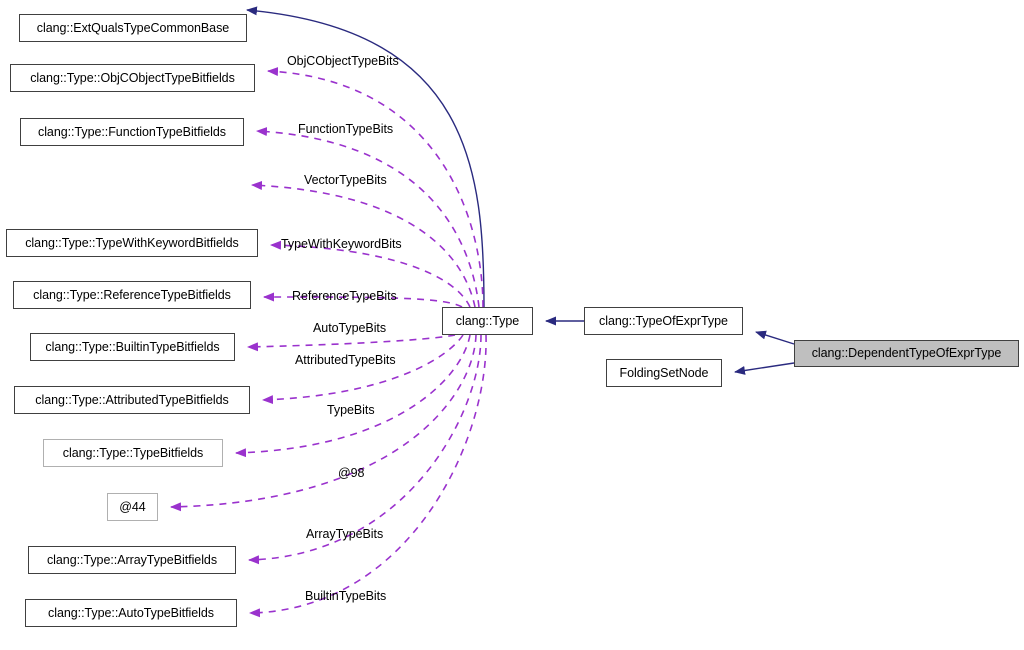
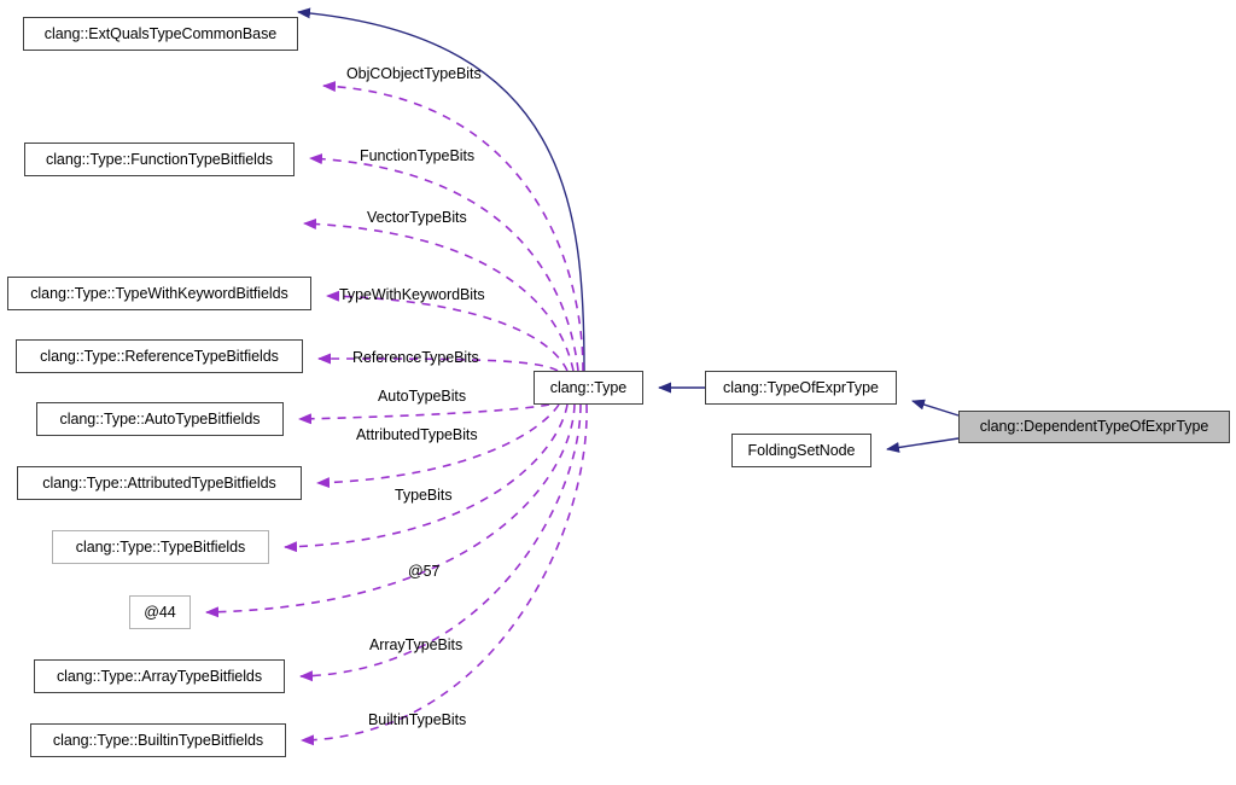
  clang::ExtQualsTypeCommonBase
- clang::Type::ObjCObjectTypeBitfields
  clang::Type::FunctionTypeBitfields
  clang::Type::TypeWithKeywordBitfields
  clang::Type::ReferenceTypeBitfields
- clang::Type::BuiltinTypeBitfields
+ clang::Type::AutoTypeBitfields
  clang::Type::AttributedTypeBitfields
  clang::Type::TypeBitfields
  @44
  clang::Type::ArrayTypeBitfields
- clang::Type::AutoTypeBitfields
+ clang::Type::BuiltinTypeBitfields
  clang::Type
  clang::TypeOfExprType
  FoldingSetNode
  clang::DependentTypeOfExprType
  ObjCObjectTypeBits
  FunctionTypeBits
  VectorTypeBits
  TypeWithKeywordBits
  ReferenceTypeBits
  AutoTypeBits
  AttributedTypeBits
  TypeBits
- @98
+ @57
  ArrayTypeBits
  BuiltinTypeBits
